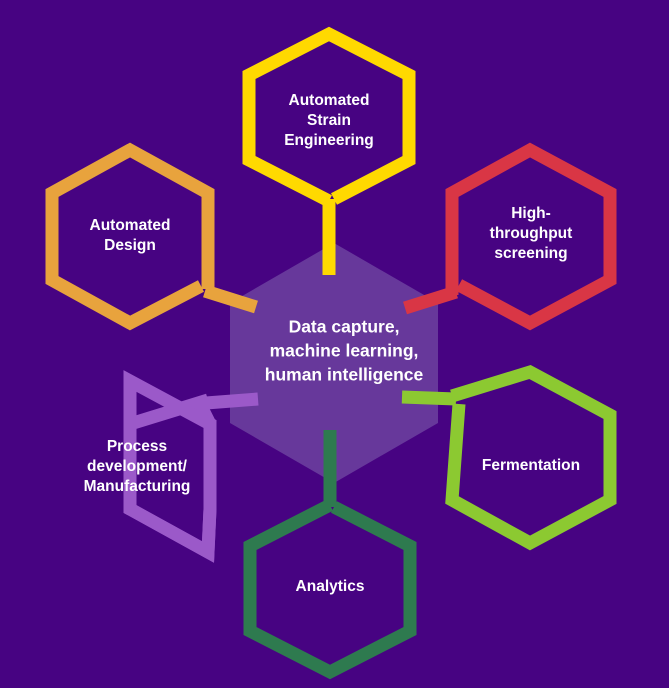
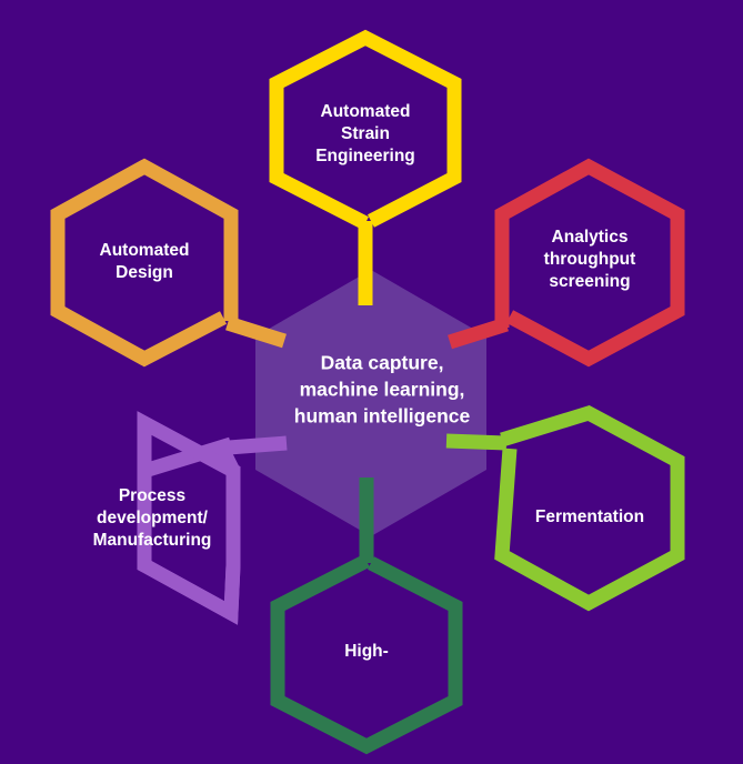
  Data capture,
  machine learning,
  human intelligence
  Automated
  Strain
  Engineering
- High-
+ Analytics
  throughput
  screening
  Fermentation
- Analytics
+ High-
  Process
  development/
  Manufacturing
  Automated
  Design
